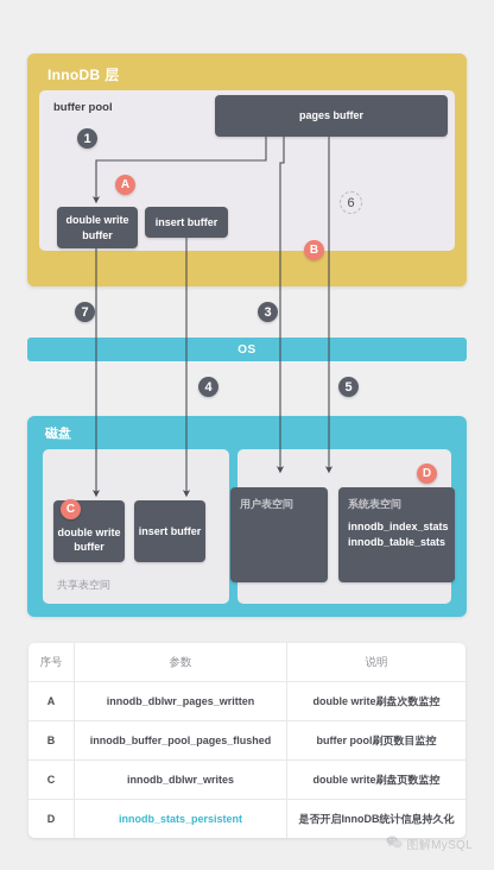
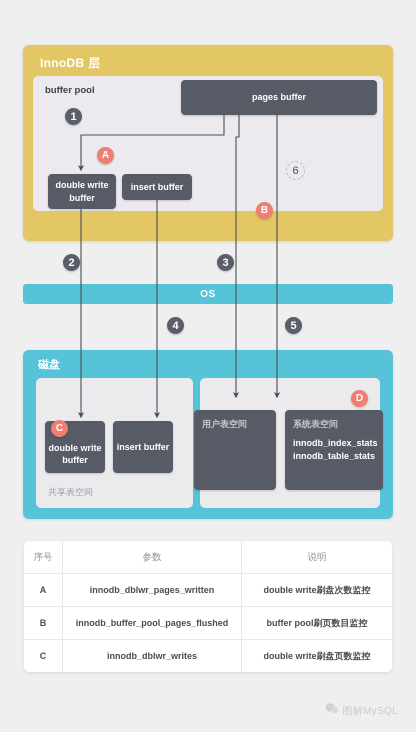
  InnoDB 层
  buffer pool
  pages buffer
  double write buffer
  insert buffer
  OS
  磁盘
  共享表空间
  double write buffer
  insert buffer
  用户表空间
  系统表空间
  innodb_index_stats
  innodb_table_stats
  1
  A
  6
  B
- 7
+ 2
  3
  4
  5
  C
  D
  序号	参数	说明
  A	innodb_dblwr_pages_written	double write刷盘次数监控
  B	innodb_buffer_pool_pages_flushed	buffer pool刷页数目监控
  C	innodb_dblwr_writes	double write刷盘页数监控
- D	innodb_stats_persistent	是否开启InnoDB统计信息持久化
  图解MySQL
